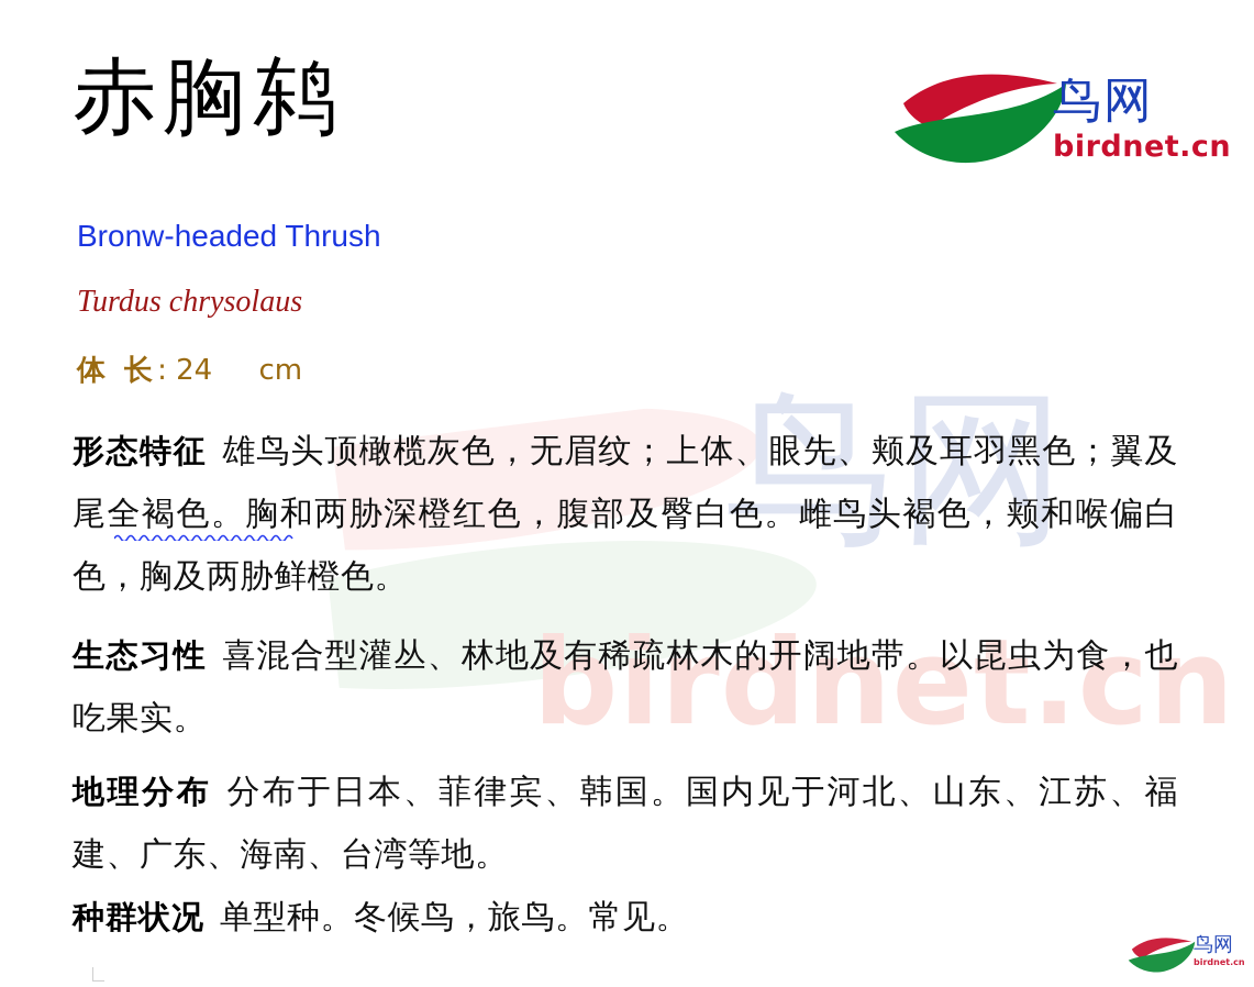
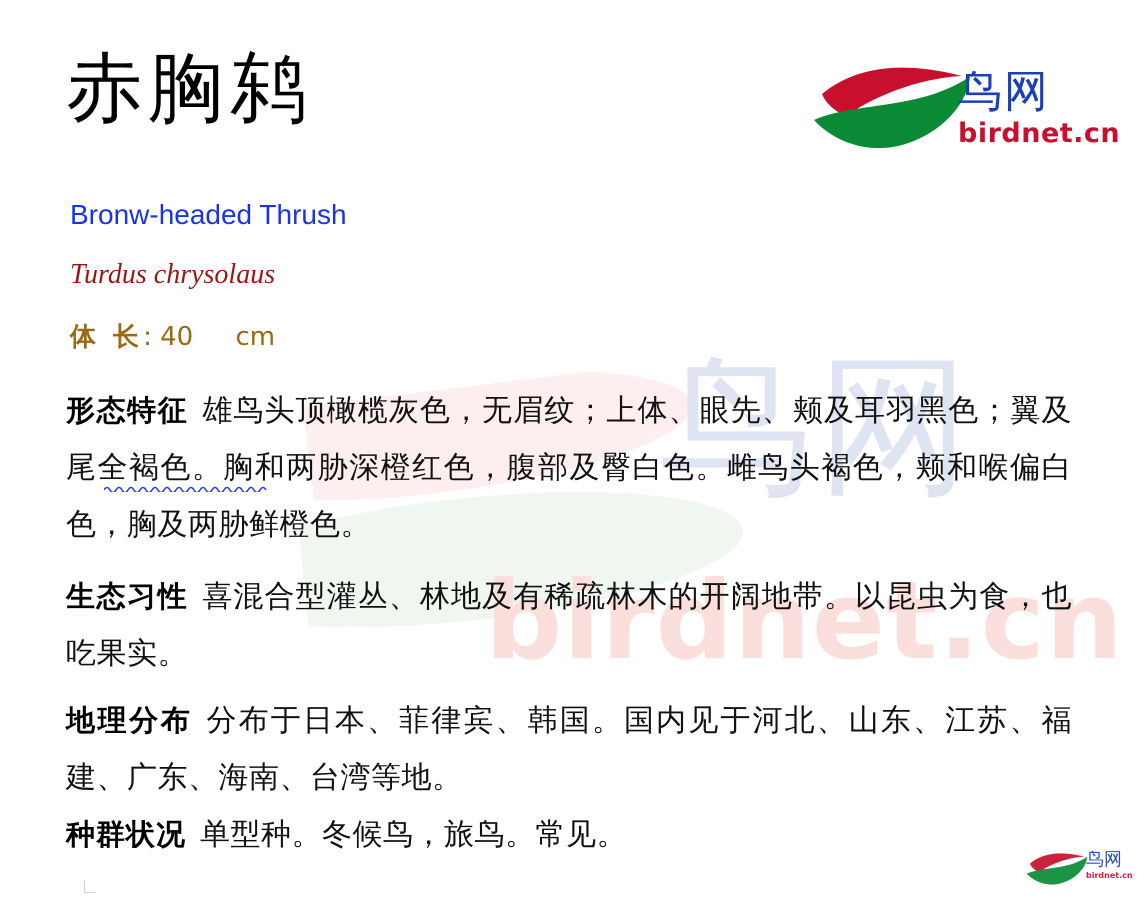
  鸟网
  birdnet.cn
  鸟网
  birdnet.cn
  赤胸鸫
  Bronw-headed Thrush
  Turdus chrysolaus
- 体 长: 24 cm
+ 体 长: 40 cm
  形态特征 雄鸟头顶橄榄灰色，无眉纹；上体、眼先、颊及耳羽黑色；翼及尾全褐色。胸和两胁深橙红色，腹部及臀白色。雌鸟头褐色，颊和喉偏白色，胸及两胁鲜橙色。
  生态习性 喜混合型灌丛、林地及有稀疏林木的开阔地带。以昆虫为食，也吃果实。
  地理分布 分布于日本、菲律宾、韩国。国内见于河北、山东、江苏、福建、广东、海南、台湾等地。
  种群状况 单型种。冬候鸟，旅鸟。常见。
  鸟网
  birdnet.cn
